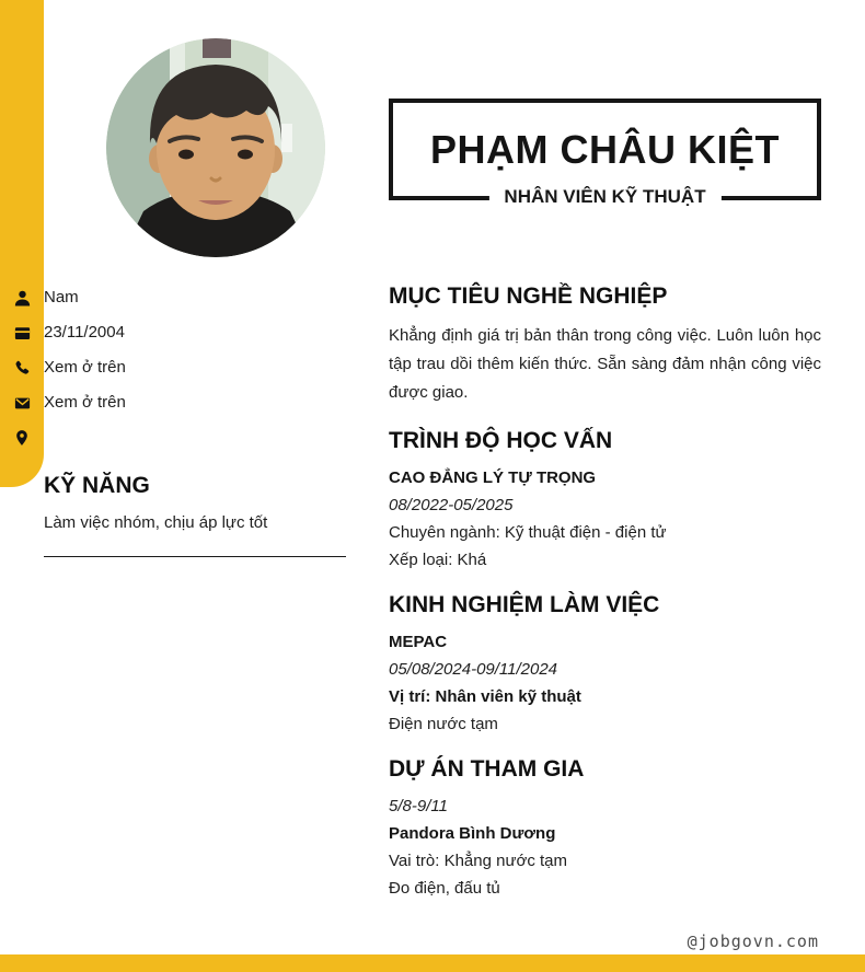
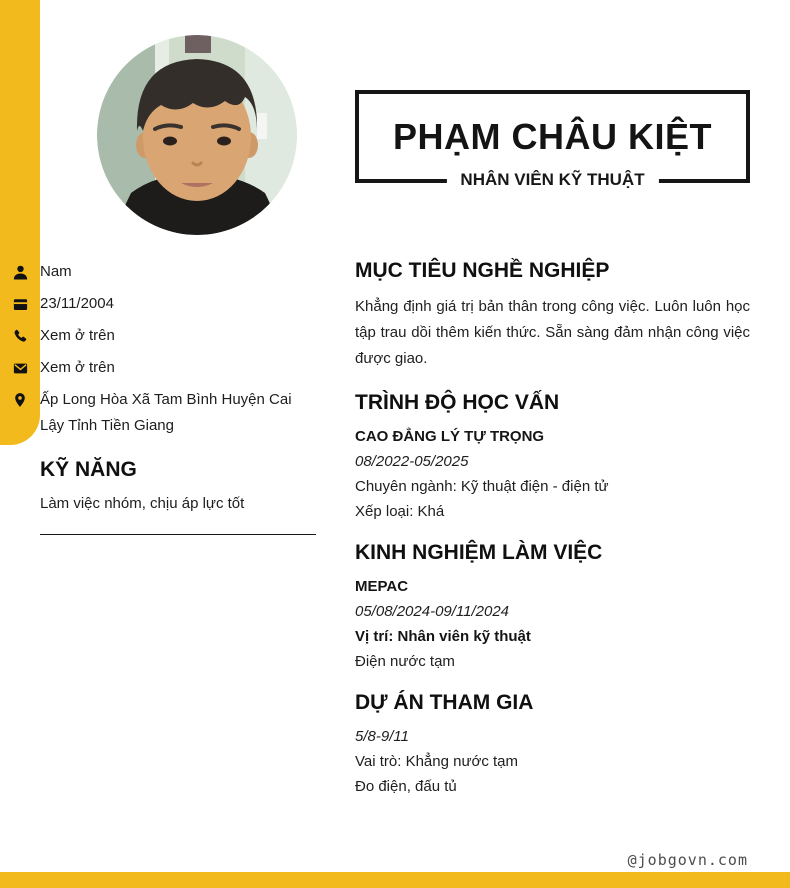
  PHẠM CHÂU KIỆT
  NHÂN VIÊN KỸ THUẬT
  Nam
  23/11/2004
  Xem ở trên
  Xem ở trên
+ Ấp Long Hòa Xã Tam Bình Huyện Cai Lậy Tỉnh Tiền Giang
  KỸ NĂNG
  Làm việc nhóm, chịu áp lực tốt
  MỤC TIÊU NGHỀ NGHIỆP
  Khẳng định giá trị bản thân trong công việc. Luôn luôn học tập trau dồi thêm kiến thức. Sẵn sàng đảm nhận công việc được giao.
  TRÌNH ĐỘ HỌC VẤN
  CAO ĐẲNG LÝ TỰ TRỌNG
  08/2022-05/2025
  Chuyên ngành: Kỹ thuật điện - điện tử
  Xếp loại: Khá
  KINH NGHIỆM LÀM VIỆC
  MEPAC
  05/08/2024-09/11/2024
  Vị trí: Nhân viên kỹ thuật
  Điện nước tạm
  DỰ ÁN THAM GIA
  5/8-9/11
- Pandora Bình Dương
  Vai trò: Khẳng nước tạm
  Đo điện, đấu tủ
  @jobgovn.com
